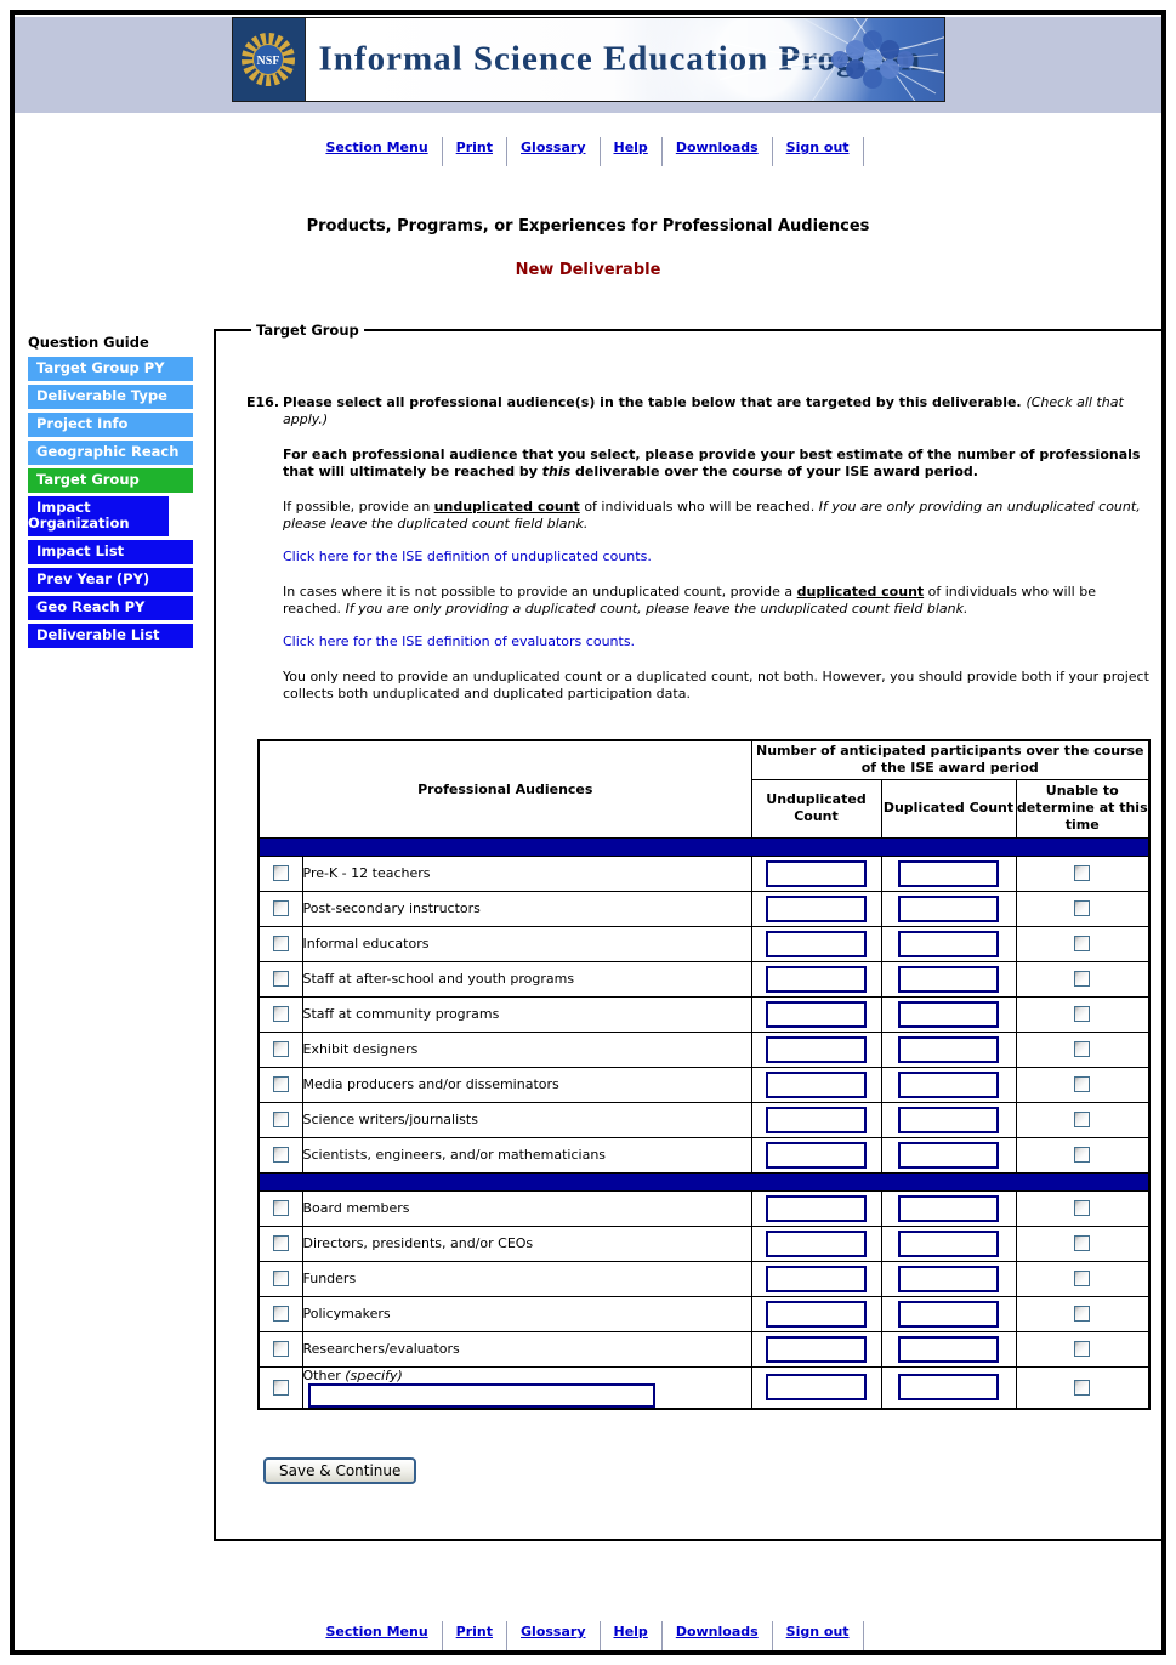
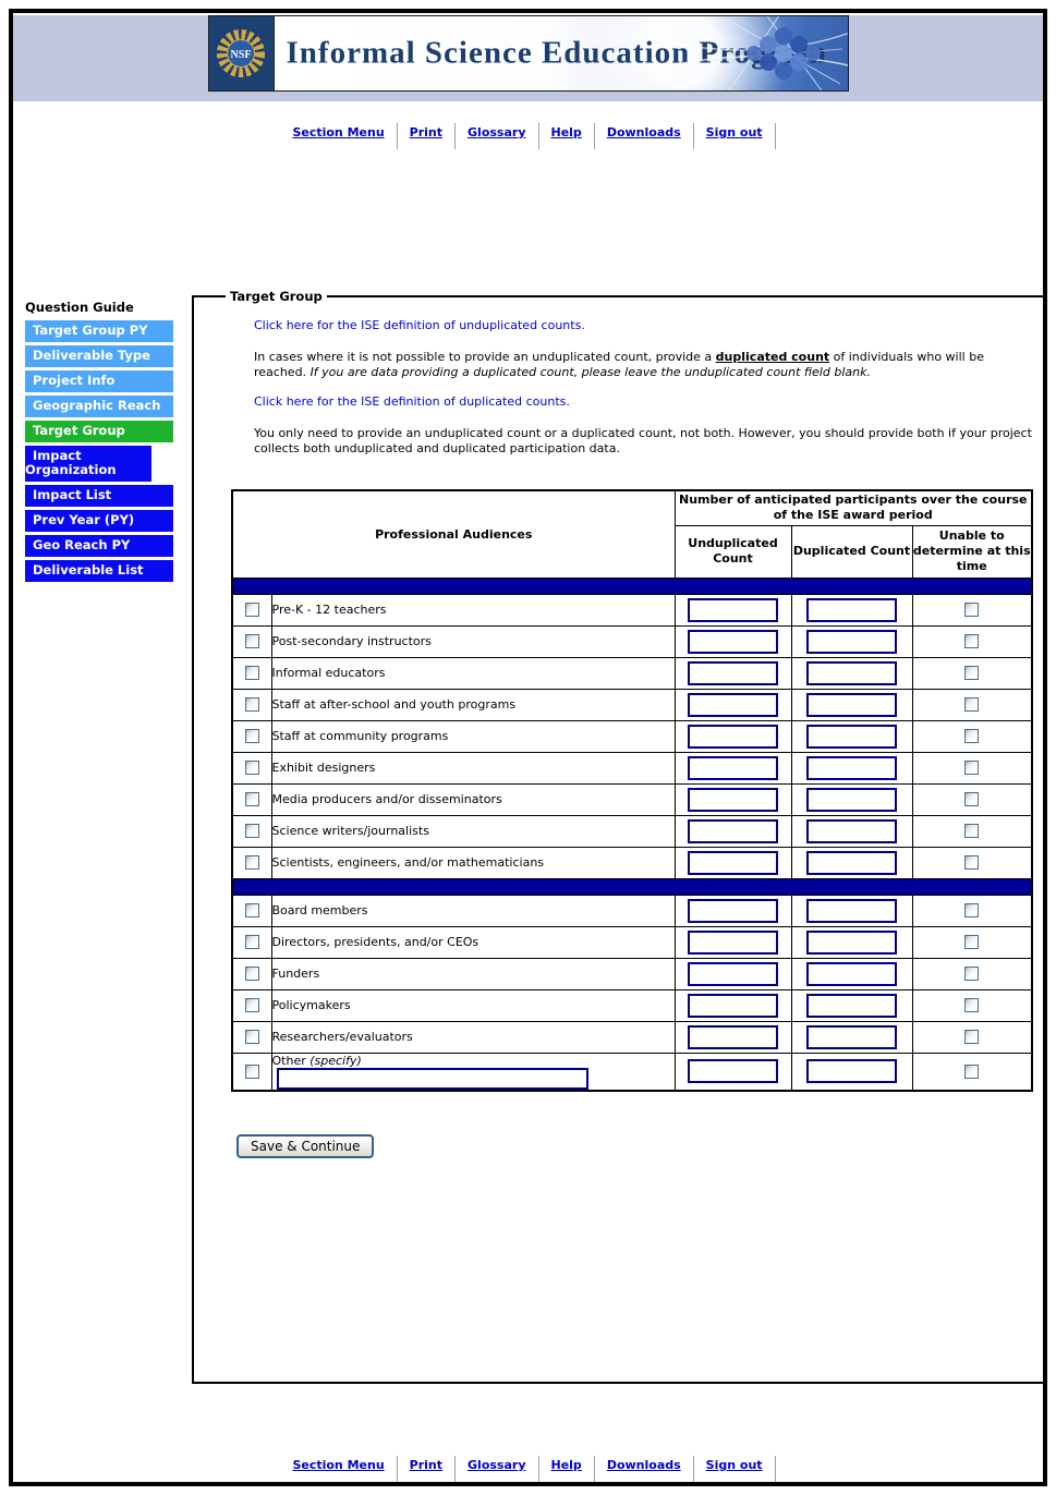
  NSF
  Informal Science Education Pro
  Section Menu Print Glossary Help Downloads Sign out
- Products, Programs, or Experiences for Professional Audiences
- New Deliverable
  Question Guide
  Target Group PY
  Deliverable Type
  Project Info
  Geographic Reach
  Target Group
  Impact Organization
  Impact List
  Prev Year (PY)
  Geo Reach PY
  Deliverable List
  Target Group
- E16.
- Please select all professional audience(s) in the table below that are targeted by this deliverable. (Check all that apply.)
- For each professional audience that you select, please provide your best estimate of the number of professionals that will ultimately be reached by this deliverable over the course of your ISE award period.
- If possible, provide an unduplicated count of individuals who will be reached. If you are only providing an unduplicated count, please leave the duplicated count field blank.
  Click here for the ISE definition of unduplicated counts.
- In cases where it is not possible to provide an unduplicated count, provide a duplicated count of individuals who will be reached. If you are only providing a duplicated count, please leave the unduplicated count field blank.
+ In cases where it is not possible to provide an unduplicated count, provide a duplicated count of individuals who will be reached. If you are data providing a duplicated count, please leave the unduplicated count field blank.
- Click here for the ISE definition of evaluators counts.
+ Click here for the ISE definition of duplicated counts.
  You only need to provide an unduplicated count or a duplicated count, not both. However, you should provide both if your project collects both unduplicated and duplicated participation data.
  Professional Audiences	Number of anticipated participants over the course of the ISE award period
  Unduplicated Count	Duplicated Count	Unable to determine at this time
  	Pre-K - 12 teachers
  	Post-secondary instructors
  	Informal educators
  	Staff at after-school and youth programs
  	Staff at community programs
  	Exhibit designers
  	Media producers and/or disseminators
  	Science writers/journalists
  	Scientists, engineers, and/or mathematicians
  	Board members
  	Directors, presidents, and/or CEOs
  	Funders
  	Policymakers
  	Researchers/evaluators
  	Other (specify)
  Save & Continue
  Section Menu Print Glossary Help Downloads Sign out
